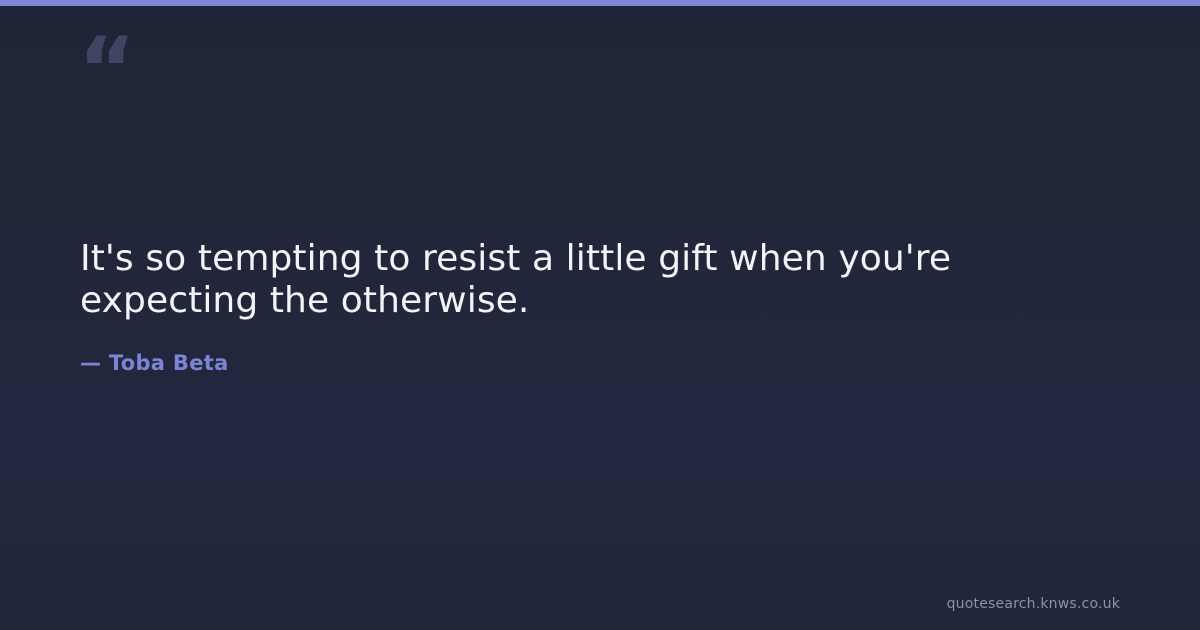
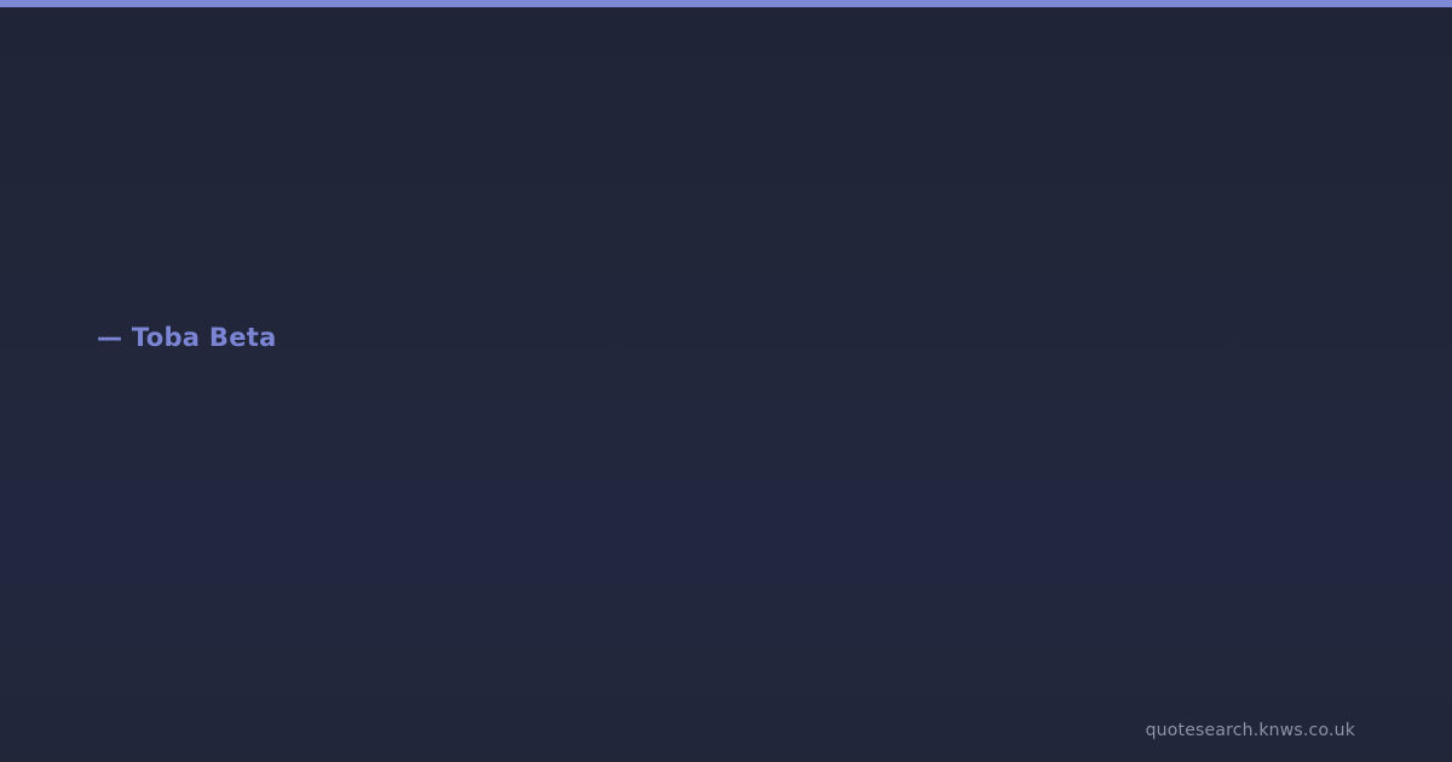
- “
- It's so tempting to resist a little gift when you're expecting the otherwise.
  — Toba Beta
  quotesearch.knws.co.uk
